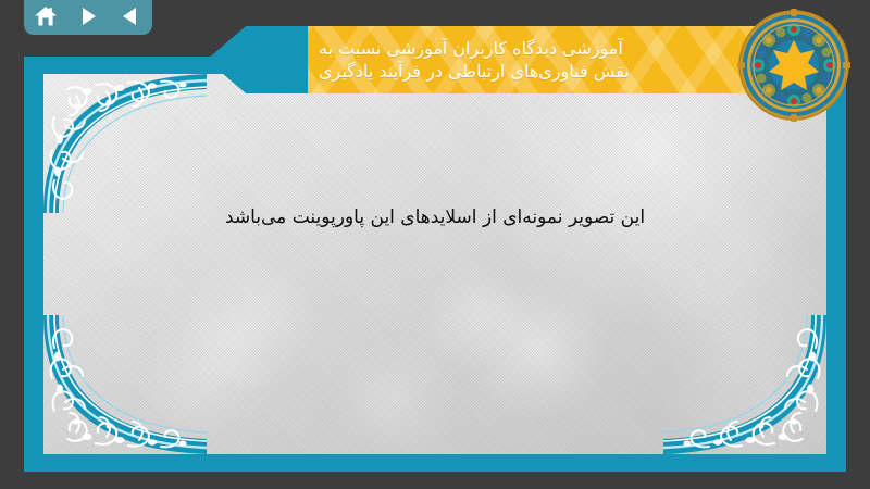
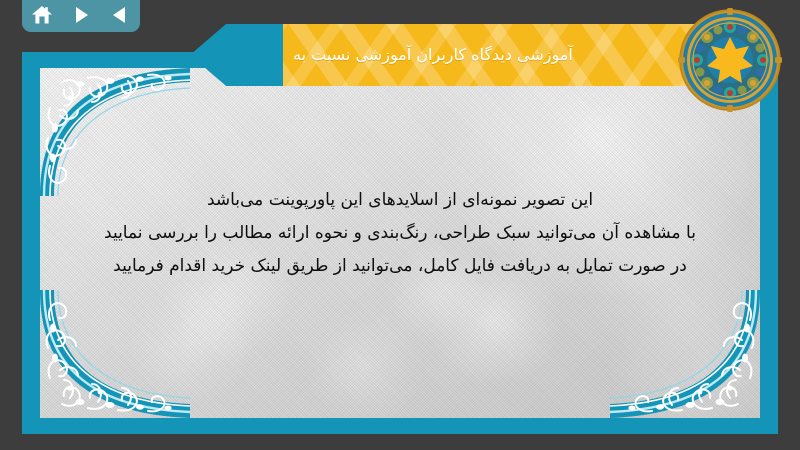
  این تصویر نمونه‌ای از اسلایدهای این پاورپوینت می‌باشد
+ با مشاهده آن میتوانید سبک طراحی، رنگ‌بندی و نحوه ارائه مطالب را بررسی نمایید
+ در صورت تمایل به دریافت فایل کامل، می‌توانید از طریق لینک خرید اقدام فرمایید
  آموزشی دیدگاه کاربران آموزشی نسبت به
- نقش فناوریهای ارتباطی در فرآیند یادگیری
